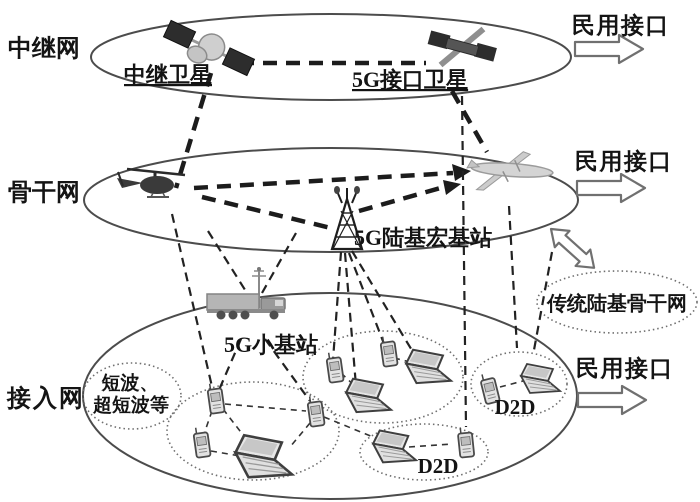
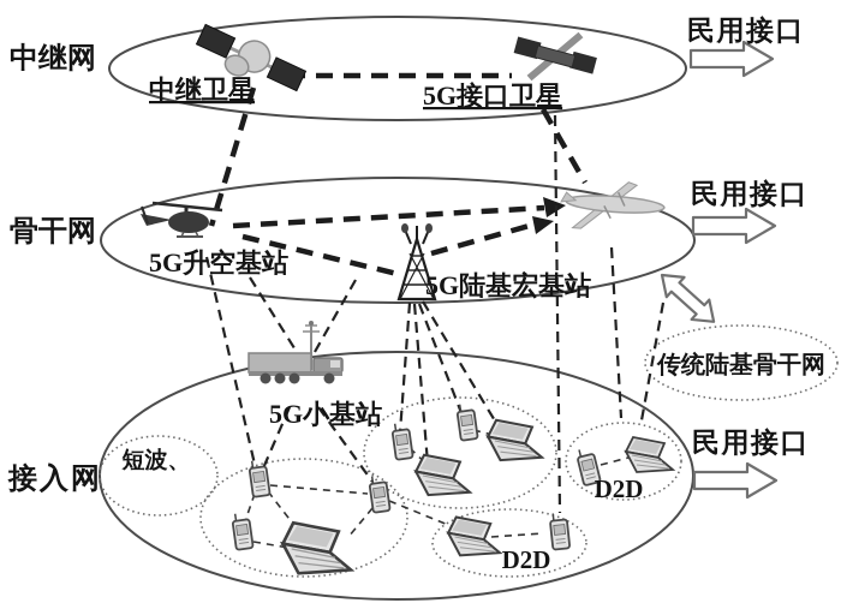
  中继网
  骨干网
  接入网
  中继卫星
  5G接口卫星
+ 5G升空基站
  5G陆基宏基站
  5G小基站
  民用接口
  民用接口
  民用接口
  传统陆基骨干网
  短波、
- 超短波等
  D2D
  D2D
